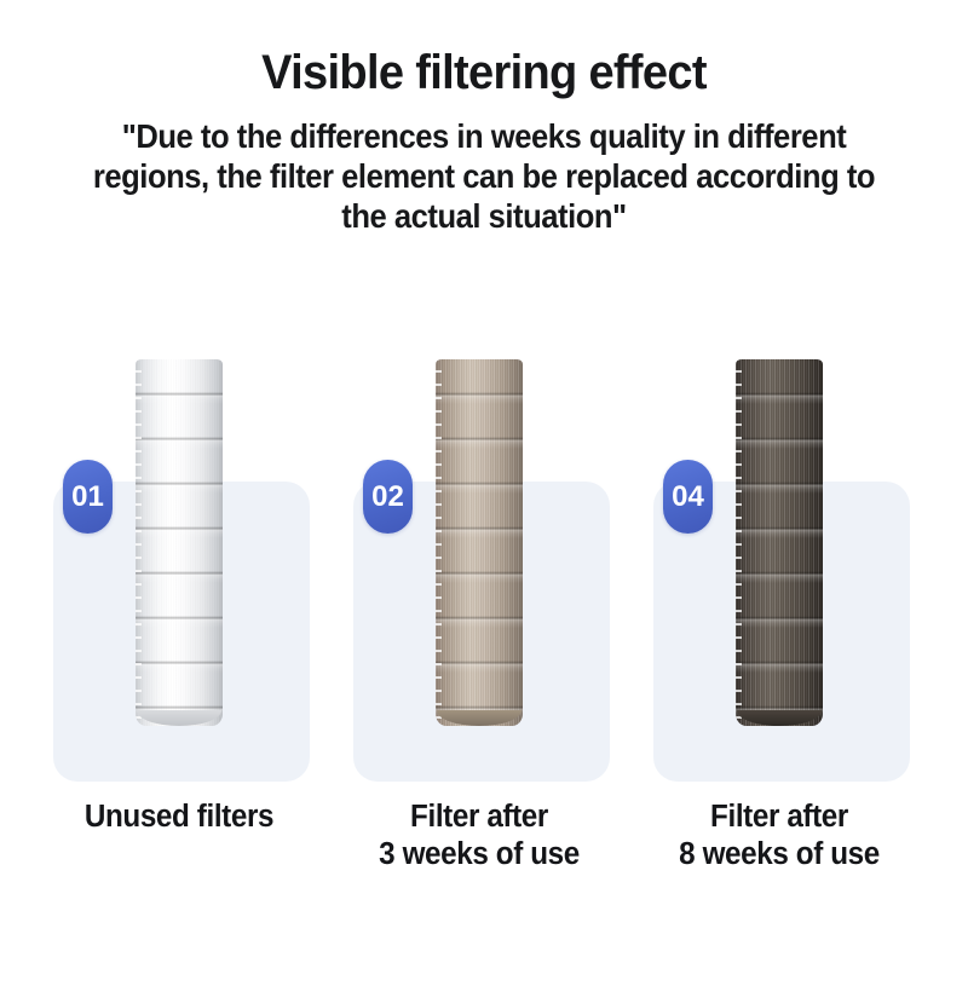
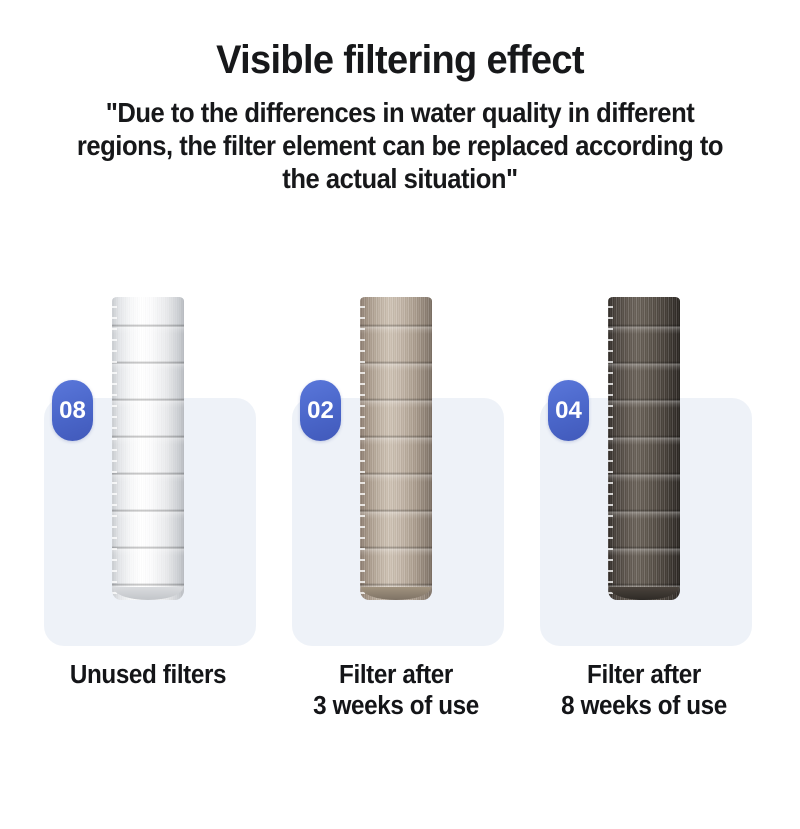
  Visible filtering effect
- "Due to the differences in weeks quality in different
+ "Due to the differences in water quality in different
  regions, the filter element can be replaced according to
  the actual situation"
- 01
+ 08
  Unused filters
  02
  Filter after
  3 weeks of use
  04
  Filter after
  8 weeks of use
